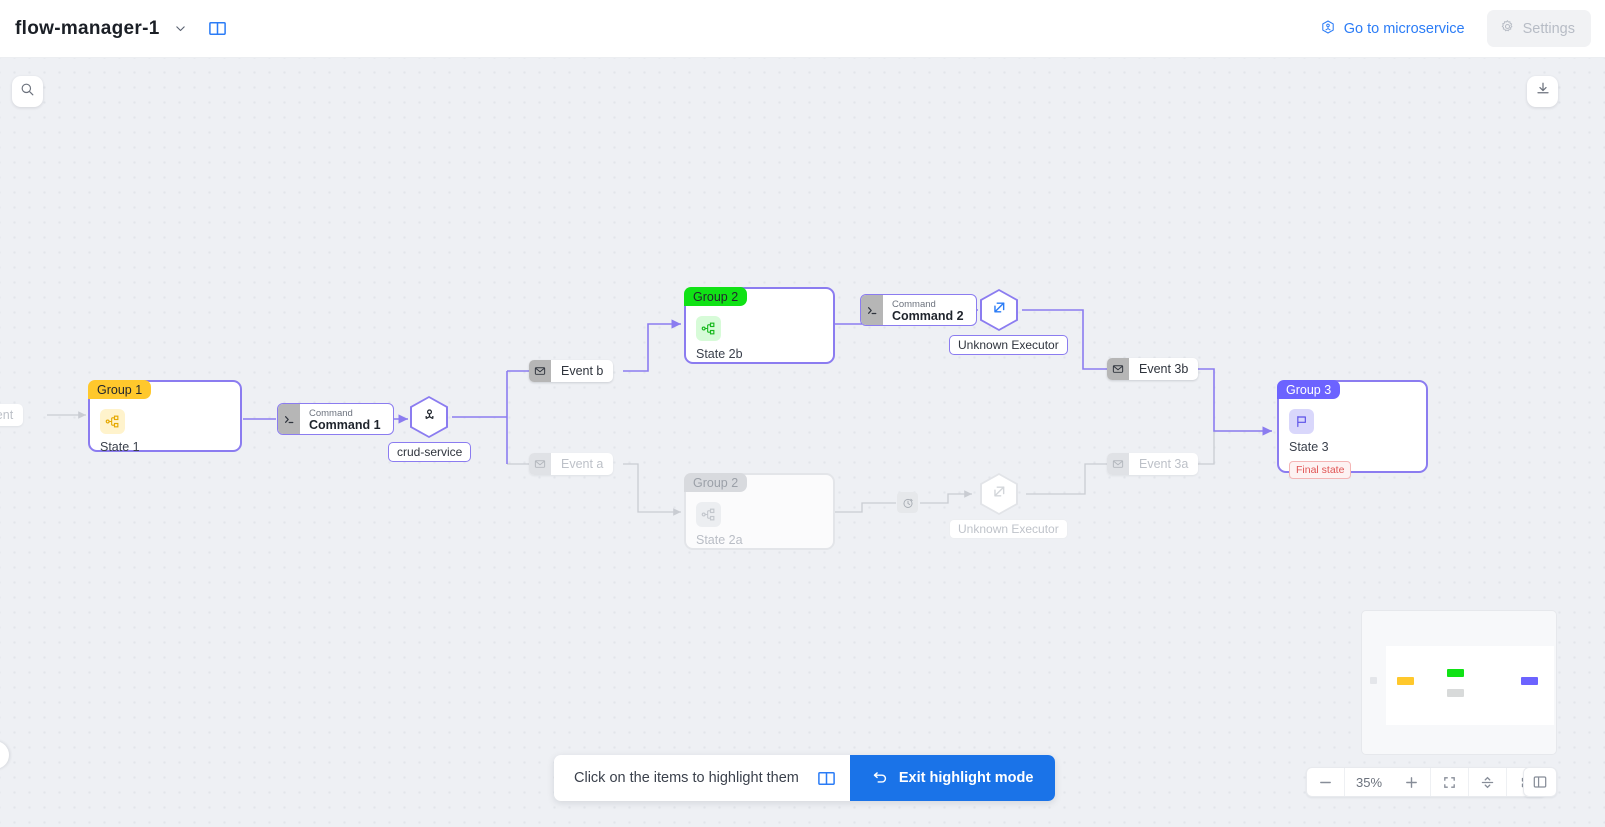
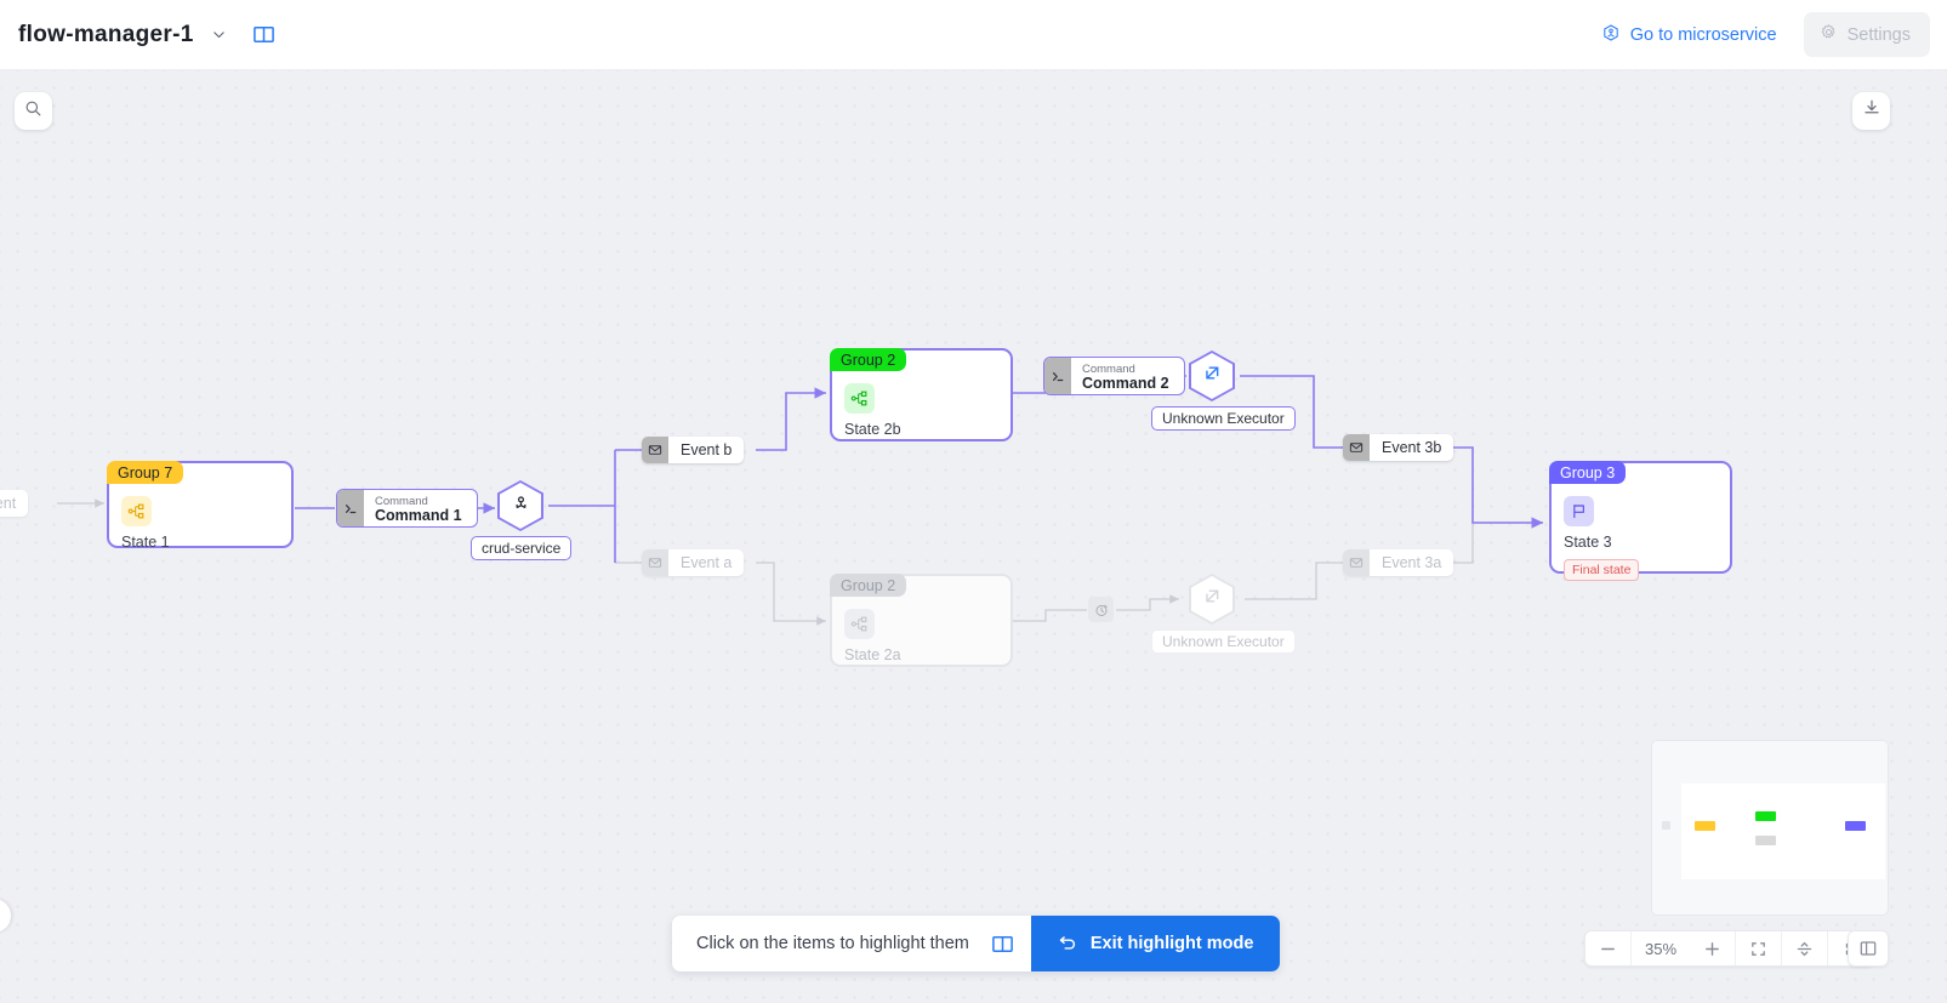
  flow-manager-1
  Go to microservice
  Settings
- Group 1
+ Group 7
  State 1
  Command
  Command 1
  crud-service
  Event b
  Event a
  Group 2
  State 2b
  Group 2
  State 2a
  Command
  Command 2
  Unknown Executor
  Unknown Executor
  Event 3b
  Event 3a
  Group 3
  State 3
  Final state
  Click on the items to highlight them
  Exit highlight mode
  35%
